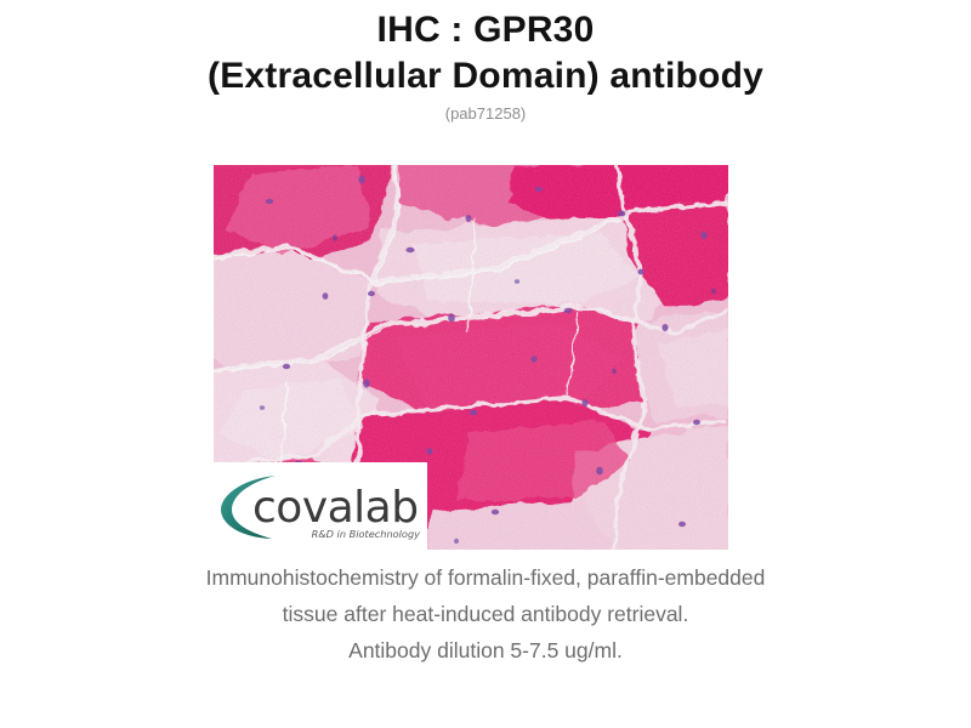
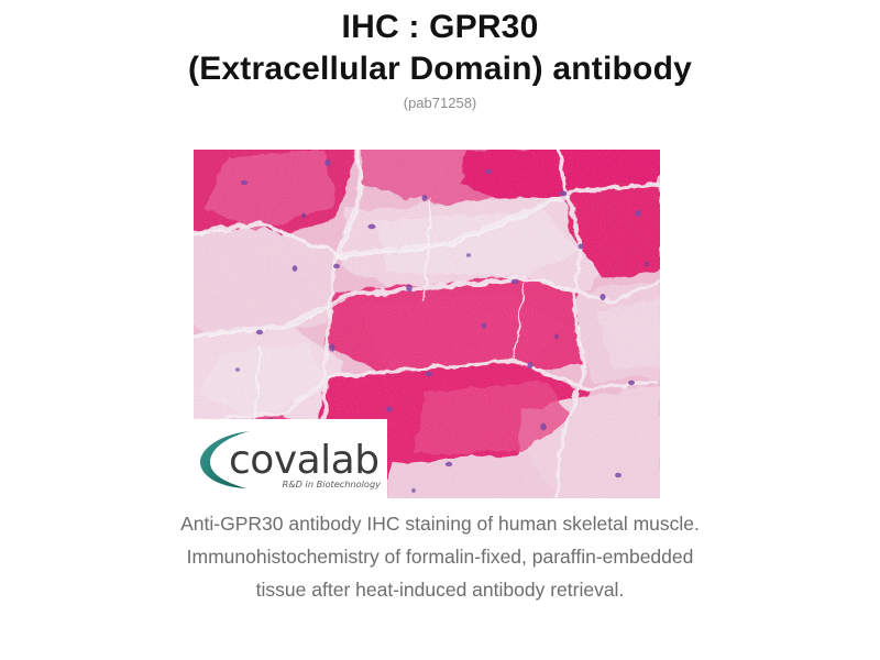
  IHC : GPR30
  (Extracellular Domain) antibody
  (pab71258)
  covalab
  R&D in Biotechnology
+ Anti-GPR30 antibody IHC staining of human skeletal muscle.
  Immunohistochemistry of formalin-fixed, paraffin-embedded
  tissue after heat-induced antibody retrieval.
- Antibody dilution 5-7.5 ug/ml.
